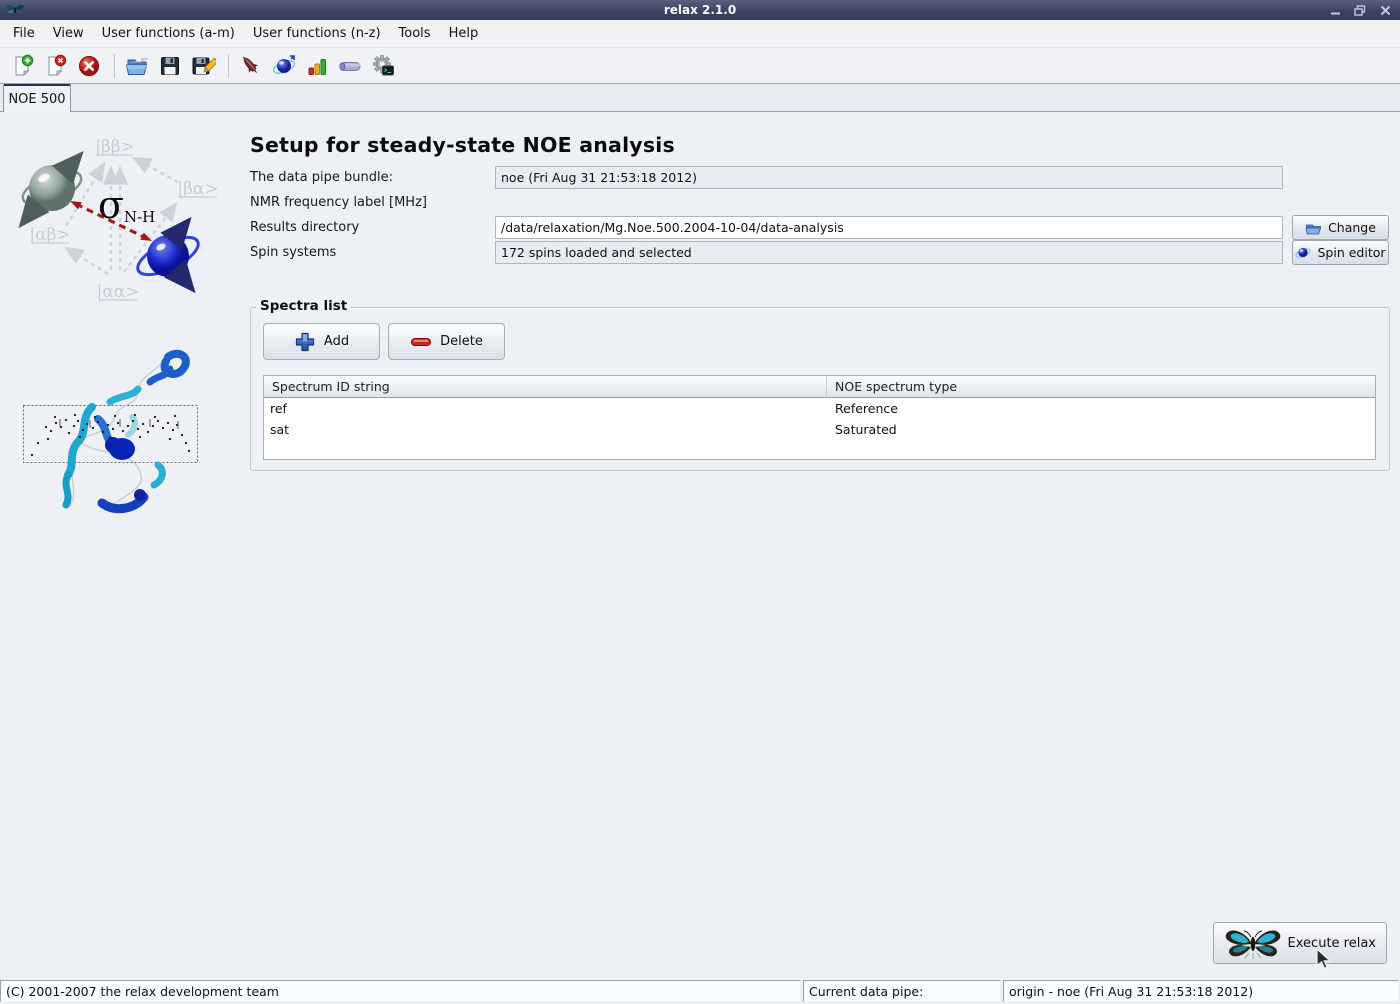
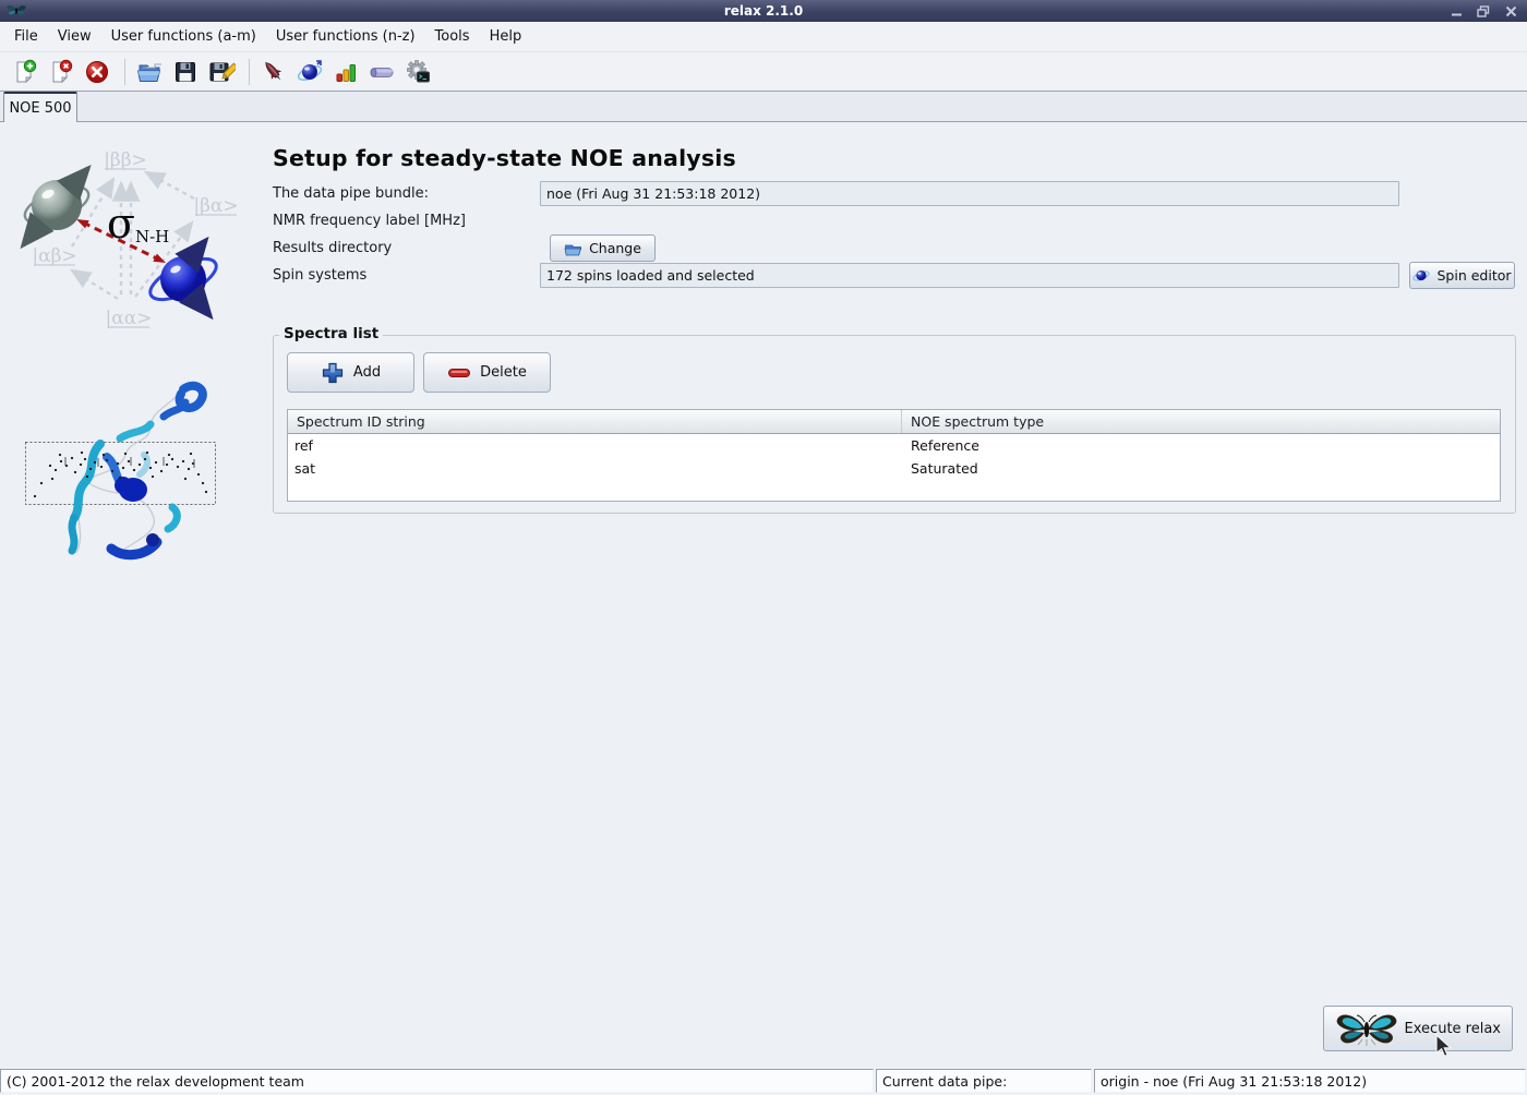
  relax 2.1.0
  File
  View
  User functions (a-m)
  User functions (n-z)
  Tools
  Help
  NOE 500
  |ββ>
  |βα>
  |αβ>
  |αα>
  σN-H
  Setup for steady-state NOE analysis
  The data pipe bundle:
  noe (Fri Aug 31 21:53:18 2012)
  NMR frequency label [MHz]
  Results directory
- /data/relaxation/Mg.Noe.500.2004-10-04/data-analysis
  Change
  Spin systems
  172 spins loaded and selected
  Spin editor
  Spectra list
  Add
  Delete
  Spectrum ID string
  NOE spectrum type
  ref
  Reference
  sat
  Saturated
  Execute relax
- (C) 2001-2007 the relax development team
+ (C) 2001-2012 the relax development team
  Current data pipe:
  origin - noe (Fri Aug 31 21:53:18 2012)
